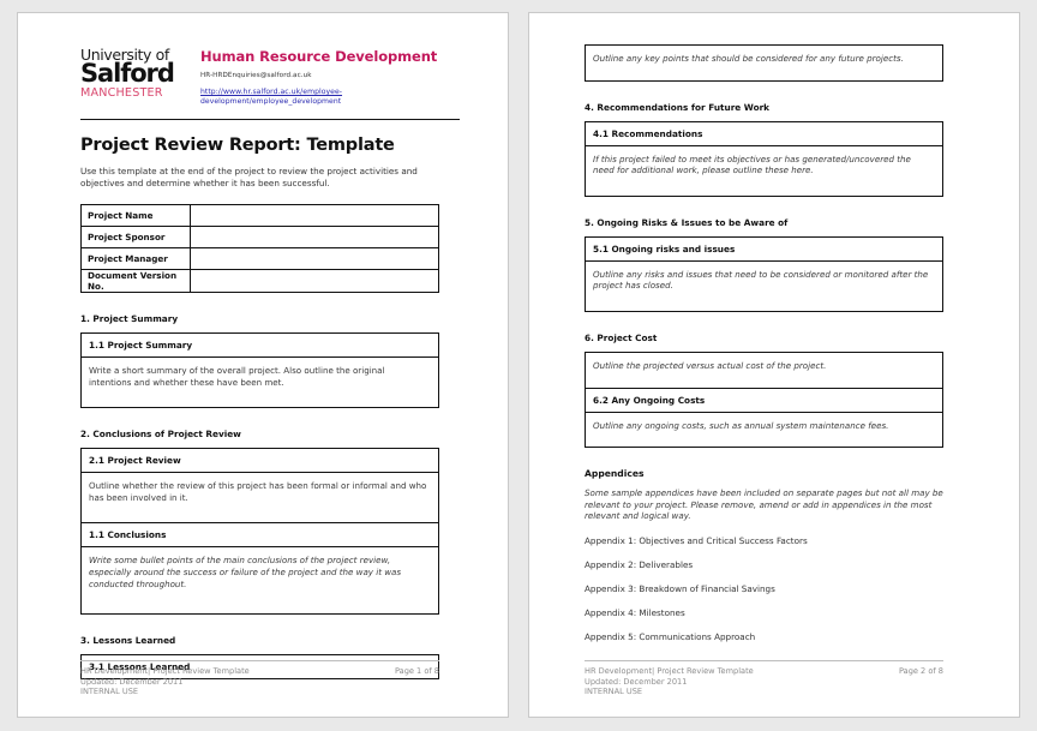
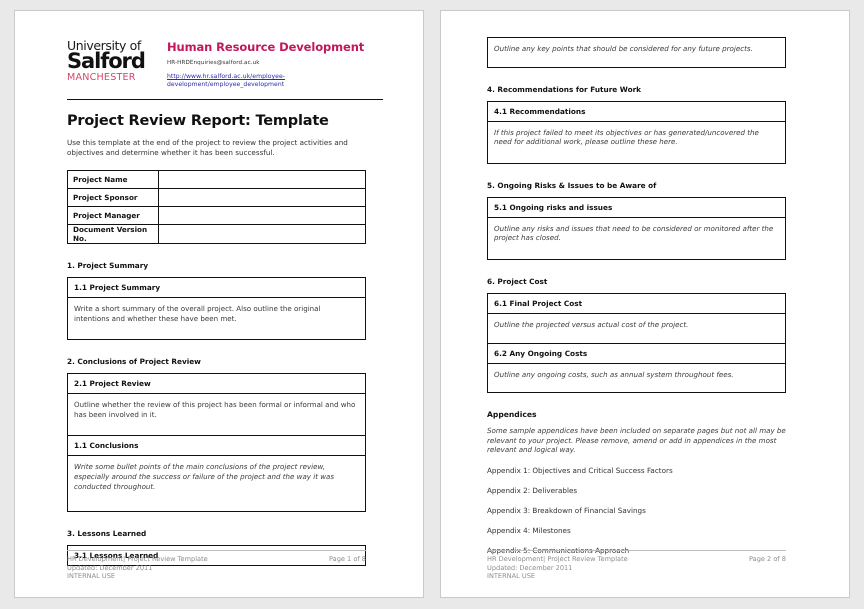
  University of
  Salford
  MANCHESTER
  Human Resource Development
  Project Review Report: Template
  Use this template at the end of the project to review the project activities and objectives and determine whether it has been successful.
  Project Name
  Project Sponsor
  Project Manager
  Document Version No.
  1. Project Summary
  1.1 Project Summary
  Write a short summary of the overall project. Also outline the original intentions and whether these have been met.
  2. Conclusions of Project Review
  2.1 Project Review
  Outline whether the review of this project has been formal or informal and who has been involved in it.
  1.1 Conclusions
  Write some bullet points of the main conclusions of the project review, especially around the success or failure of the project and the way it was conducted throughout.
  3. Lessons Learned
  3.1 Lessons Learned
  HR Development| Project Review Template
  Updated: December 2011
  INTERNAL USE
  Page 1 of 8
  Outline any key points that should be considered for any future projects.
  4. Recommendations for Future Work
  4.1 Recommendations
  If this project failed to meet its objectives or has generated/uncovered the need for additional work, please outline these here.
  5. Ongoing Risks & Issues to be Aware of
  5.1 Ongoing risks and issues
  Outline any risks and issues that need to be considered or monitored after the project has closed.
  6. Project Cost
+ 6.1 Final Project Cost
  Outline the projected versus actual cost of the project.
  6.2 Any Ongoing Costs
- Outline any ongoing costs, such as annual system maintenance fees.
+ Outline any ongoing costs, such as annual system throughout fees.
  Appendices
  Some sample appendices have been included on separate pages but not all may be relevant to your project. Please remove, amend or add in appendices in the most relevant and logical way.
  Appendix 1: Objectives and Critical Success Factors
  Appendix 2: Deliverables
  Appendix 3: Breakdown of Financial Savings
  Appendix 4: Milestones
  Appendix 5: Communications Approach
  HR Development| Project Review Template
  Updated: December 2011
  INTERNAL USE
  Page 2 of 8
